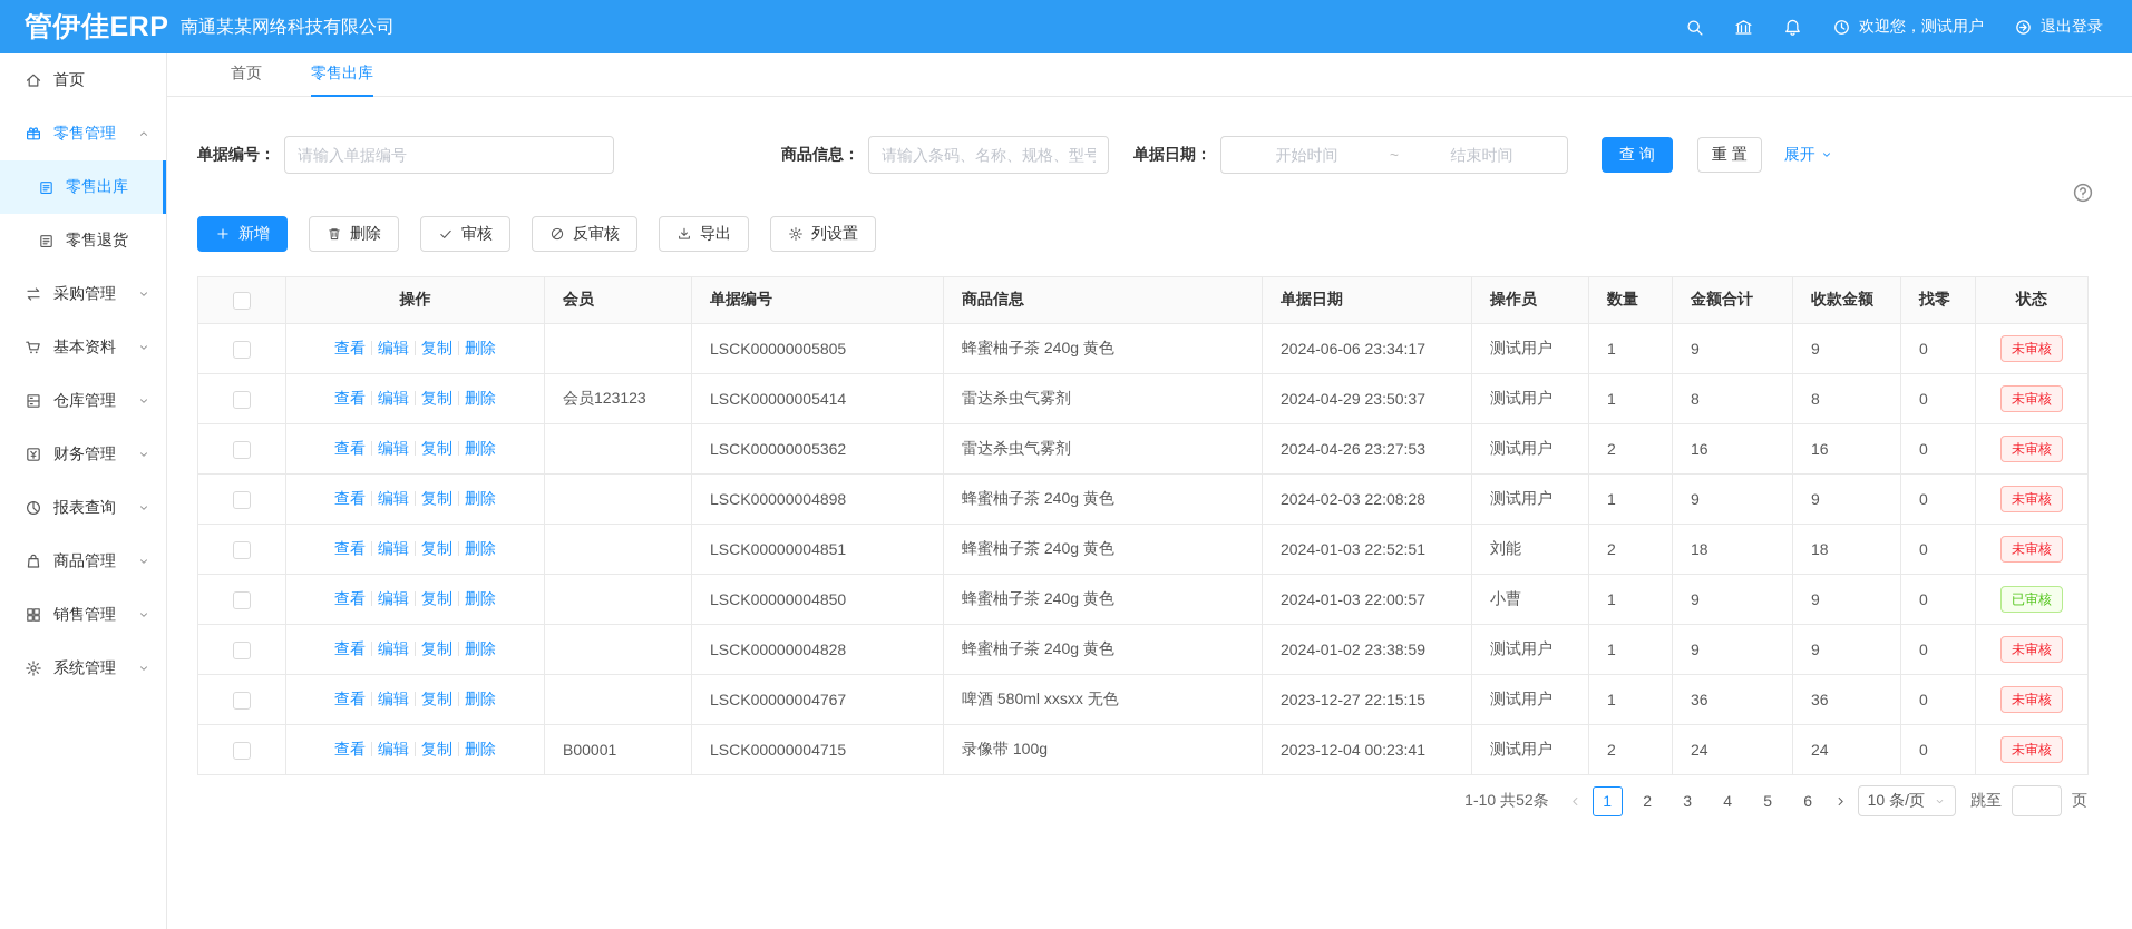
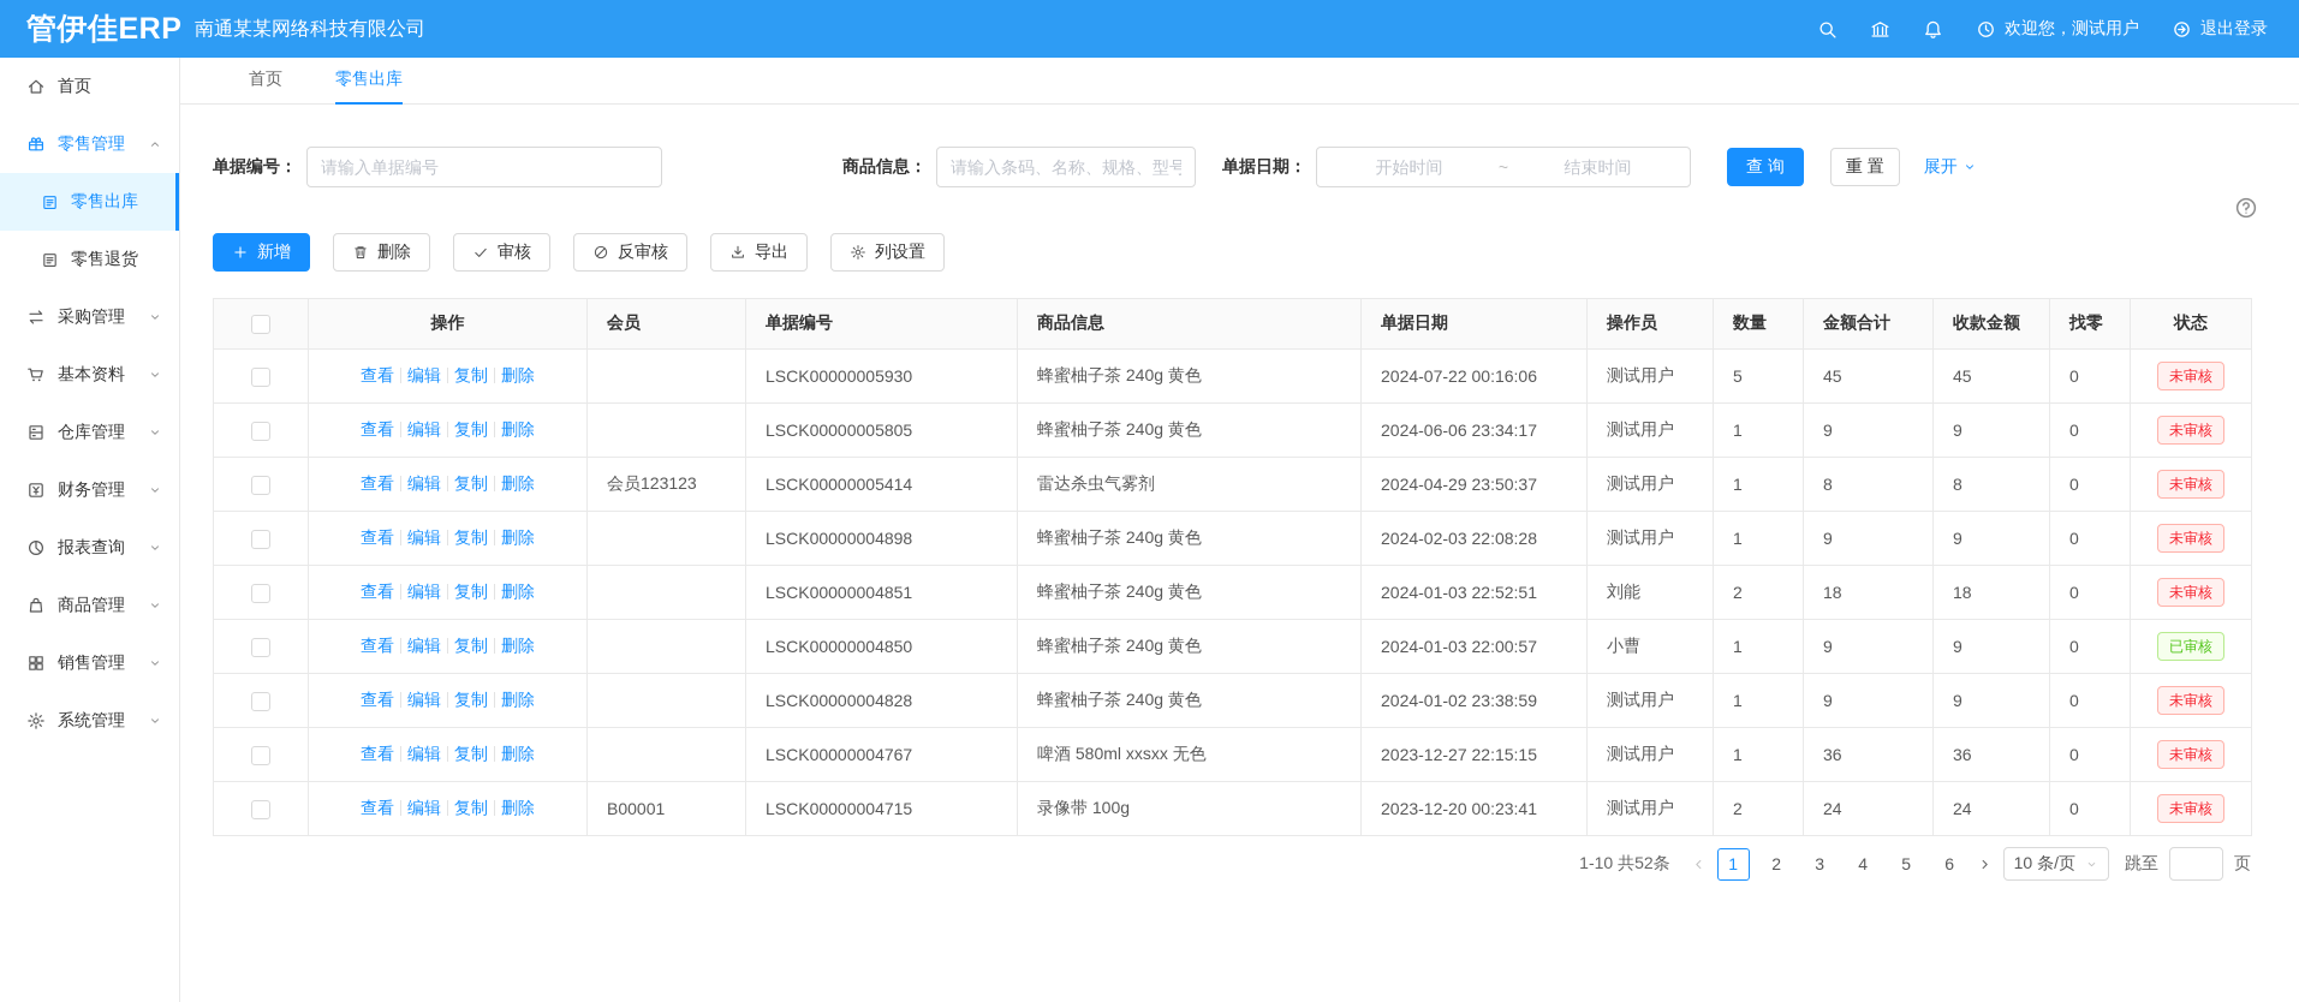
  管伊佳ERP
  南通某某网络科技有限公司
  欢迎您，测试用户
  退出登录
  首页
  零售管理
  零售出库
  零售退货
  采购管理
  基本资料
  仓库管理
  财务管理
  报表查询
  商品管理
  销售管理
  系统管理
  首页
  零售出库
  单据编号：
  请输入单据编号
  商品信息：
  单据日期：
  开始时间
  ~
  结束时间
  查 询
  重 置
  展开
  新增
  删除
  审核
  反审核
  导出
  列设置
  	操作	会员	单据编号	商品信息	单据日期	操作员	数量	金额合计	收款金额	找零	状态
+ 	查看 编辑 复制 删除		LSCK00000005930	蜂蜜柚子茶 240g 黄色	2024-07-22 00:16:06	测试用户	5	45	45	0	未审核
  	查看 编辑 复制 删除		LSCK00000005805	蜂蜜柚子茶 240g 黄色	2024-06-06 23:34:17	测试用户	1	9	9	0	未审核
  	查看 编辑 复制 删除	会员123123	LSCK00000005414	雷达杀虫气雾剂	2024-04-29 23:50:37	测试用户	1	8	8	0	未审核
- 	查看 编辑 复制 删除		LSCK00000005362	雷达杀虫气雾剂	2024-04-26 23:27:53	测试用户	2	16	16	0	未审核
  	查看 编辑 复制 删除		LSCK00000004898	蜂蜜柚子茶 240g 黄色	2024-02-03 22:08:28	测试用户	1	9	9	0	未审核
  	查看 编辑 复制 删除		LSCK00000004851	蜂蜜柚子茶 240g 黄色	2024-01-03 22:52:51	刘能	2	18	18	0	未审核
  	查看 编辑 复制 删除		LSCK00000004850	蜂蜜柚子茶 240g 黄色	2024-01-03 22:00:57	小曹	1	9	9	0	已审核
  	查看 编辑 复制 删除		LSCK00000004828	蜂蜜柚子茶 240g 黄色	2024-01-02 23:38:59	测试用户	1	9	9	0	未审核
  	查看 编辑 复制 删除		LSCK00000004767	啤酒 580ml xxsxx 无色	2023-12-27 22:15:15	测试用户	1	36	36	0	未审核
- 	查看 编辑 复制 删除	B00001	LSCK00000004715	录像带 100g	2023-12-04 00:23:41	测试用户	2	24	24	0	未审核
+ 	查看 编辑 复制 删除	B00001	LSCK00000004715	录像带 100g	2023-12-20 00:23:41	测试用户	2	24	24	0	未审核
  1-10 共52条
  1
  2
  3
  4
  5
  6
  10 条/页
  跳至
  页
